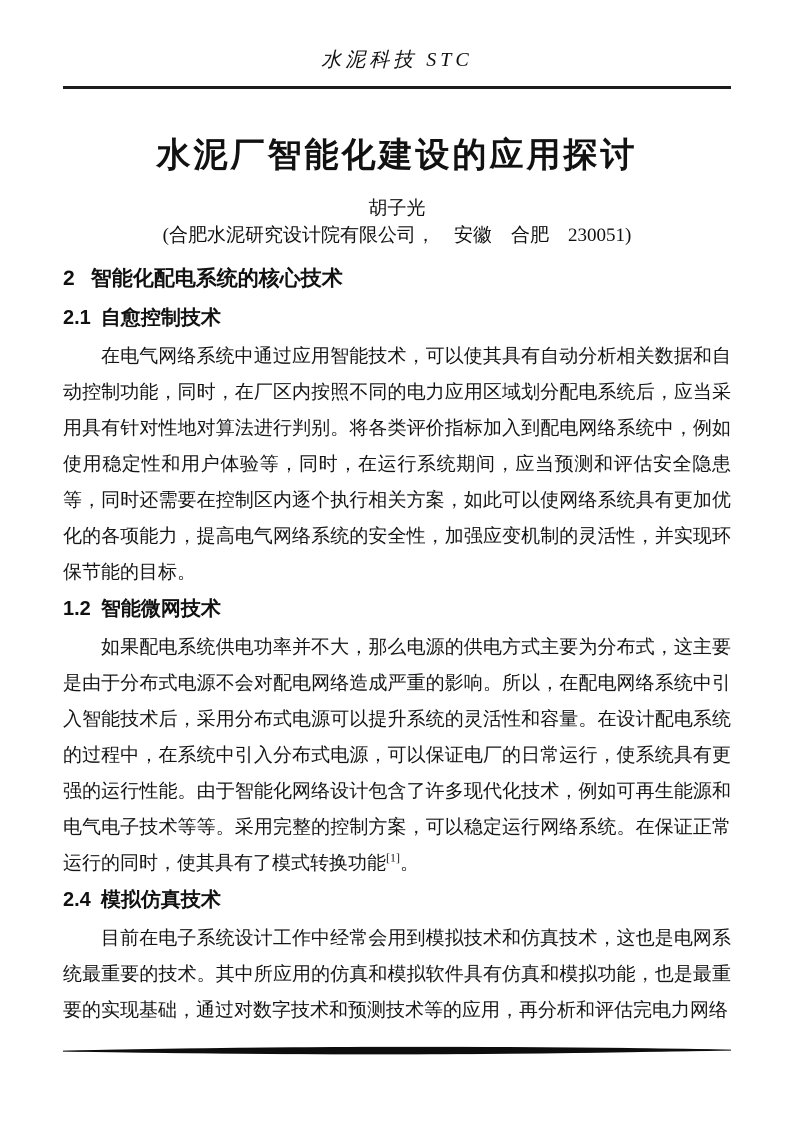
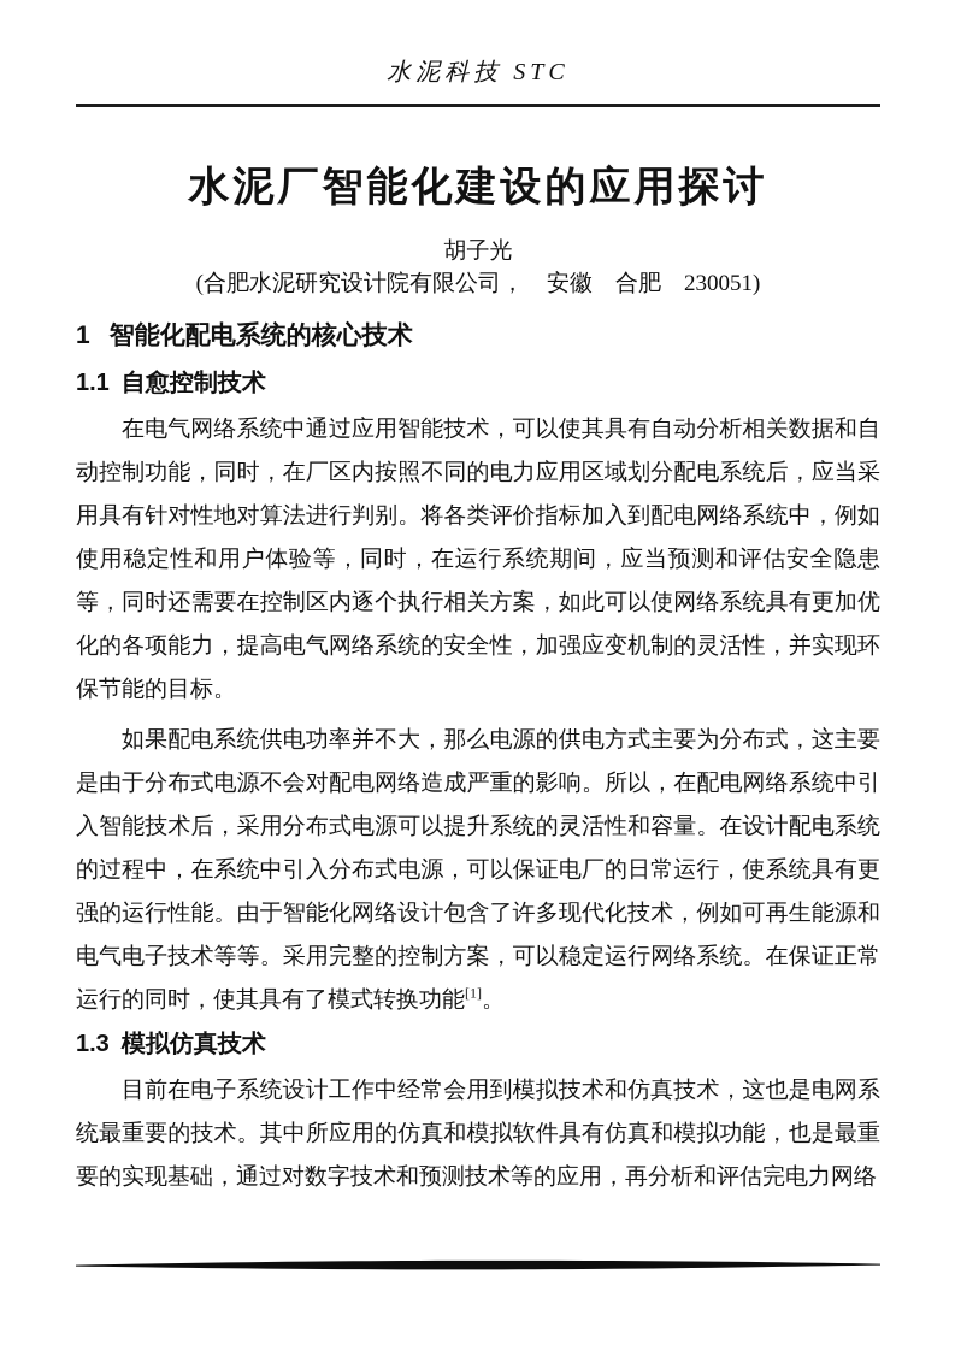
  水泥科技 STC
  水泥厂智能化建设的应用探讨
  胡子光
  (合肥水泥研究设计院有限公司， 安徽 合肥 230051)
- 2 智能化配电系统的核心技术
+ 1 智能化配电系统的核心技术
- 2.1 自愈控制技术
+ 1.1 自愈控制技术
  在电气网络系统中通过应用智能技术，可以使其具有自动分析相关数据和自动控制功能，同时，在厂区内按照不同的电力应用区域划分配电系统后，应当采用具有针对性地对算法进行判别。将各类评价指标加入到配电网络系统中，例如使用稳定性和用户体验等，同时，在运行系统期间，应当预测和评估安全隐患等，同时还需要在控制区内逐个执行相关方案，如此可以使网络系统具有更加优化的各项能力，提高电气网络系统的安全性，加强应变机制的灵活性，并实现环保节能的目标。
- 1.2 智能微网技术
  如果配电系统供电功率并不大，那么电源的供电方式主要为分布式，这主要是由于分布式电源不会对配电网络造成严重的影响。所以，在配电网络系统中引入智能技术后，采用分布式电源可以提升系统的灵活性和容量。在设计配电系统的过程中，在系统中引入分布式电源，可以保证电厂的日常运行，使系统具有更强的运行性能。由于智能化网络设计包含了许多现代化技术，例如可再生能源和电气电子技术等等。采用完整的控制方案，可以稳定运行网络系统。在保证正常运行的同时，使其具有了模式转换功能[1]。
- 2.4 模拟仿真技术
+ 1.3 模拟仿真技术
  目前在电子系统设计工作中经常会用到模拟技术和仿真技术，这也是电网系统最重要的技术。其中所应用的仿真和模拟软件具有仿真和模拟功能，也是最重要的实现基础，通过对数字技术和预测技术等的应用，再分析和评估完电力网络
